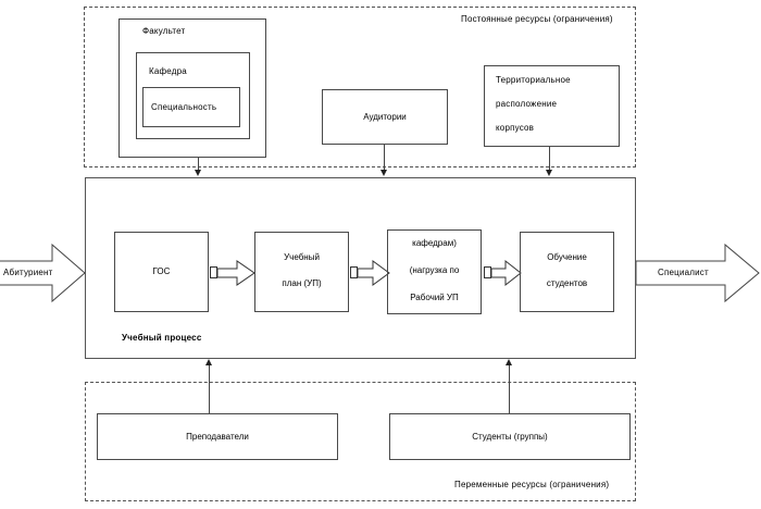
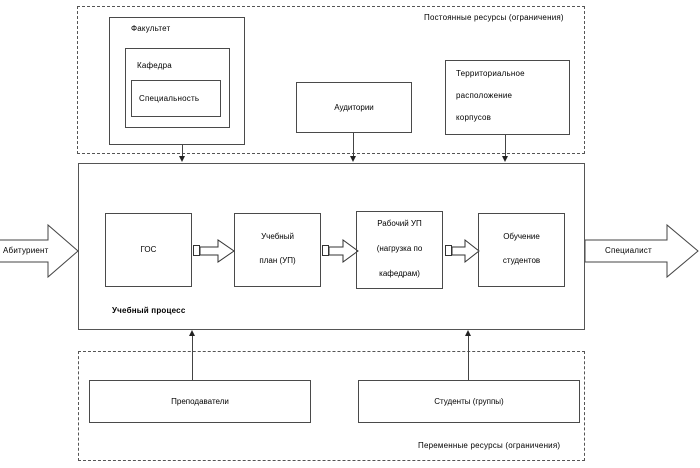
  Постоянные ресурсы (ограничения)
  Факультет
  Кафедра
  Специальность
  Аудитории
  Территориальное
  расположение
  корпусов
  Учебный процесс
  ГОС
  Учебный
  план (УП)
- кафедрам)
+ Рабочий УП
  (нагрузка по
- Рабочий УП
+ кафедрам)
  Обучение
  студентов
  Абитуриент
  Специалист
  Переменные ресурсы (ограничения)
  Преподаватели
  Студенты (группы)
